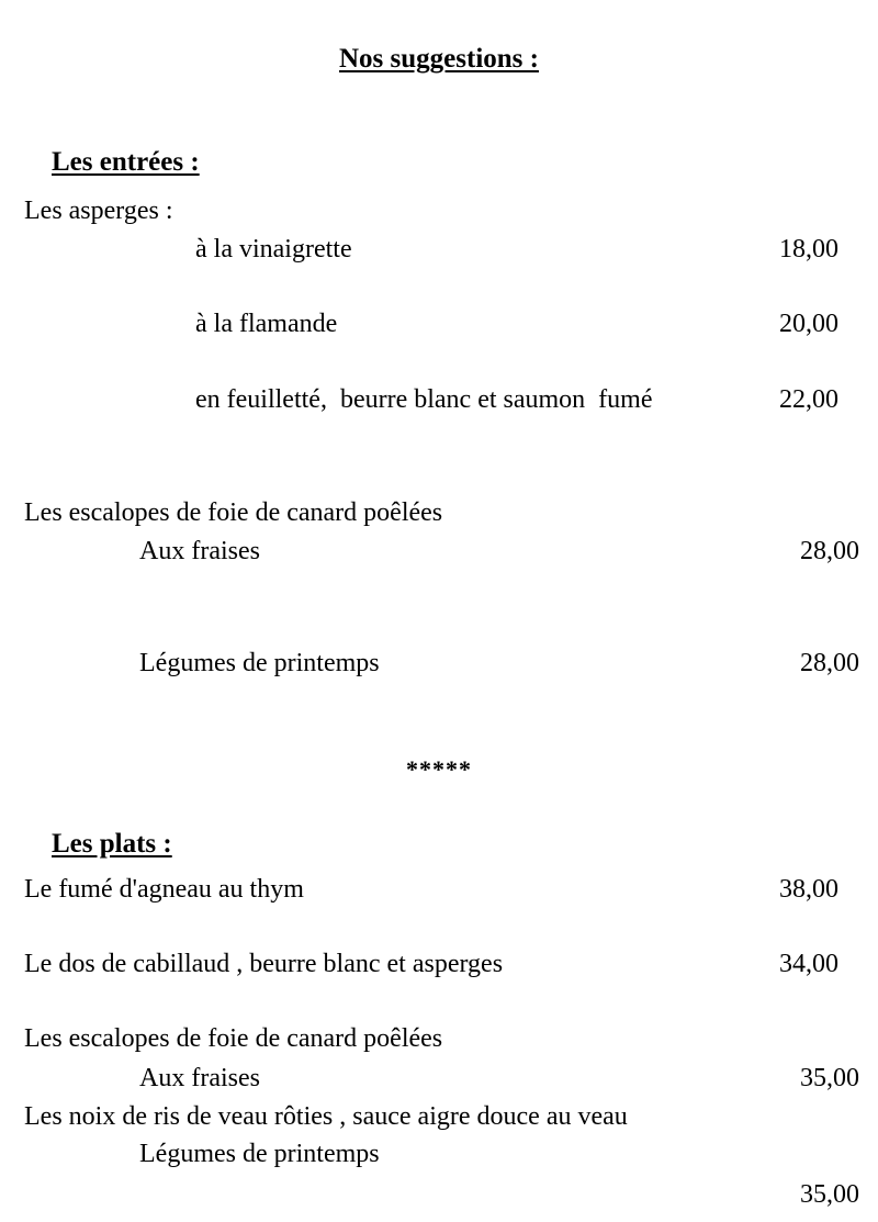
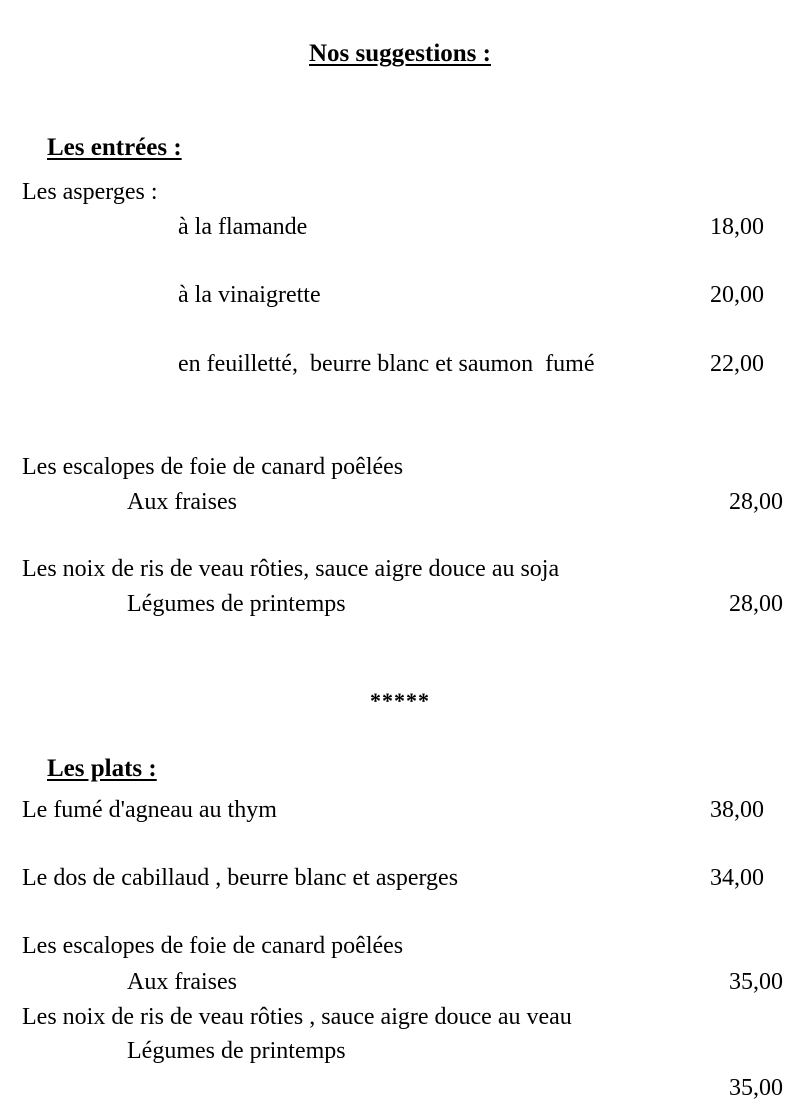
  Nos suggestions :
  Les entrées :
  Les asperges :
- à la vinaigrette
+ à la flamande
  18,00
- à la flamande
+ à la vinaigrette
  20,00
  en feuilletté, beurre blanc et saumon fumé
  22,00
  Les escalopes de foie de canard poêlées
  Aux fraises
  28,00
+ Les noix de ris de veau rôties, sauce aigre douce au soja
  Légumes de printemps
  28,00
  *****
  Les plats :
  Le fumé d'agneau au thym
  38,00
  Le dos de cabillaud , beurre blanc et asperges
  34,00
  Les escalopes de foie de canard poêlées
  Aux fraises
  35,00
  Les noix de ris de veau rôties , sauce aigre douce au veau
  Légumes de printemps
  35,00
